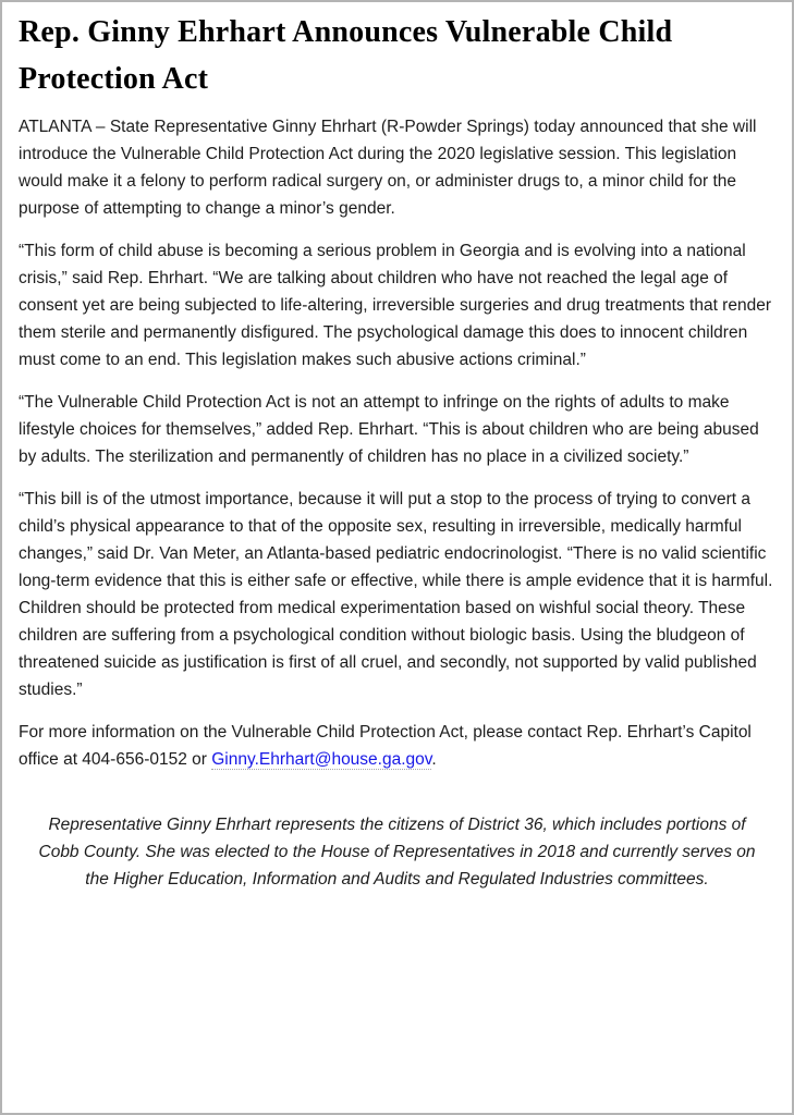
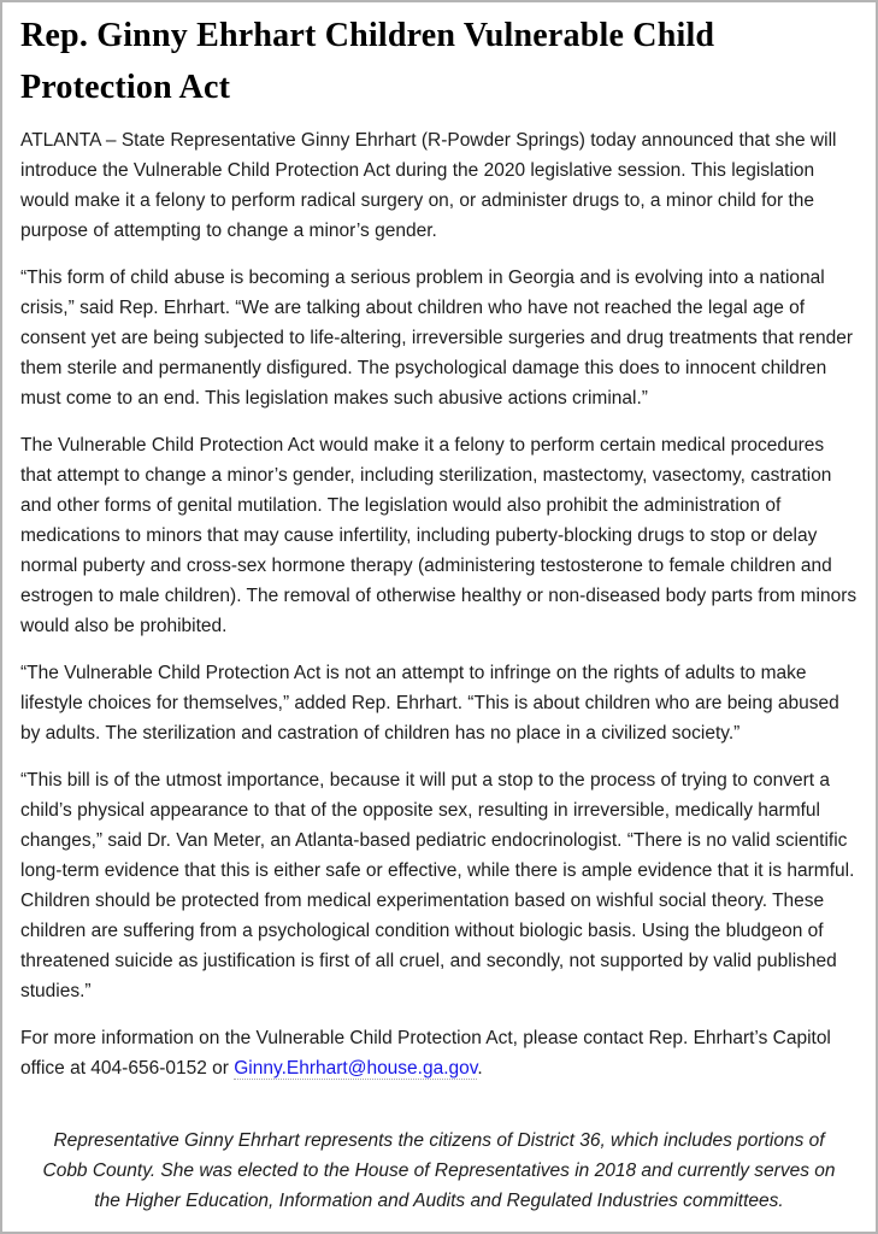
- Rep. Ginny Ehrhart Announces Vulnerable Child Protection Act
+ Rep. Ginny Ehrhart Children Vulnerable Child Protection Act
  ATLANTA – State Representative Ginny Ehrhart (R-Powder Springs) today announced that she will introduce the Vulnerable Child Protection Act during the 2020 legislative session. This legislation would make it a felony to perform radical surgery on, or administer drugs to, a minor child for the purpose of attempting to change a minor’s gender.
  “This form of child abuse is becoming a serious problem in Georgia and is evolving into a national crisis,” said Rep. Ehrhart. “We are talking about children who have not reached the legal age of consent yet are being subjected to life-altering, irreversible surgeries and drug treatments that render them sterile and permanently disfigured. The psychological damage this does to innocent children must come to an end. This legislation makes such abusive actions criminal.”
+ The Vulnerable Child Protection Act would make it a felony to perform certain medical procedures that attempt to change a minor’s gender, including sterilization, mastectomy, vasectomy, castration and other forms of genital mutilation. The legislation would also prohibit the administration of medications to minors that may cause infertility, including puberty-blocking drugs to stop or delay normal puberty and cross-sex hormone therapy (administering testosterone to female children and estrogen to male children). The removal of otherwise healthy or non-diseased body parts from minors would also be prohibited.
- “The Vulnerable Child Protection Act is not an attempt to infringe on the rights of adults to make lifestyle choices for themselves,” added Rep. Ehrhart. “This is about children who are being abused by adults. The sterilization and permanently of children has no place in a civilized society.”
+ “The Vulnerable Child Protection Act is not an attempt to infringe on the rights of adults to make lifestyle choices for themselves,” added Rep. Ehrhart. “This is about children who are being abused by adults. The sterilization and castration of children has no place in a civilized society.”
  “This bill is of the utmost importance, because it will put a stop to the process of trying to convert a child’s physical appearance to that of the opposite sex, resulting in irreversible, medically harmful changes,” said Dr. Van Meter, an Atlanta-based pediatric endocrinologist. “There is no valid scientific long-term evidence that this is either safe or effective, while there is ample evidence that it is harmful. Children should be protected from medical experimentation based on wishful social theory. These children are suffering from a psychological condition without biologic basis. Using the bludgeon of threatened suicide as justification is first of all cruel, and secondly, not supported by valid published studies.”
  For more information on the Vulnerable Child Protection Act, please contact Rep. Ehrhart’s Capitol office at 404-656-0152 or Ginny.Ehrhart@house.ga.gov.
  Representative Ginny Ehrhart represents the citizens of District 36, which includes portions of Cobb County. She was elected to the House of Representatives in 2018 and currently serves on the Higher Education, Information and Audits and Regulated Industries committees.
